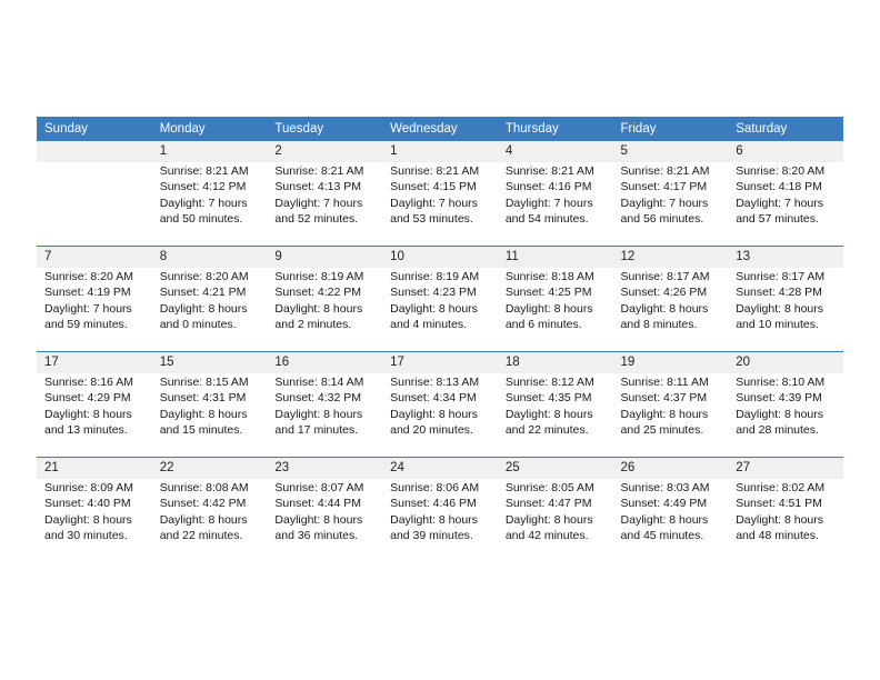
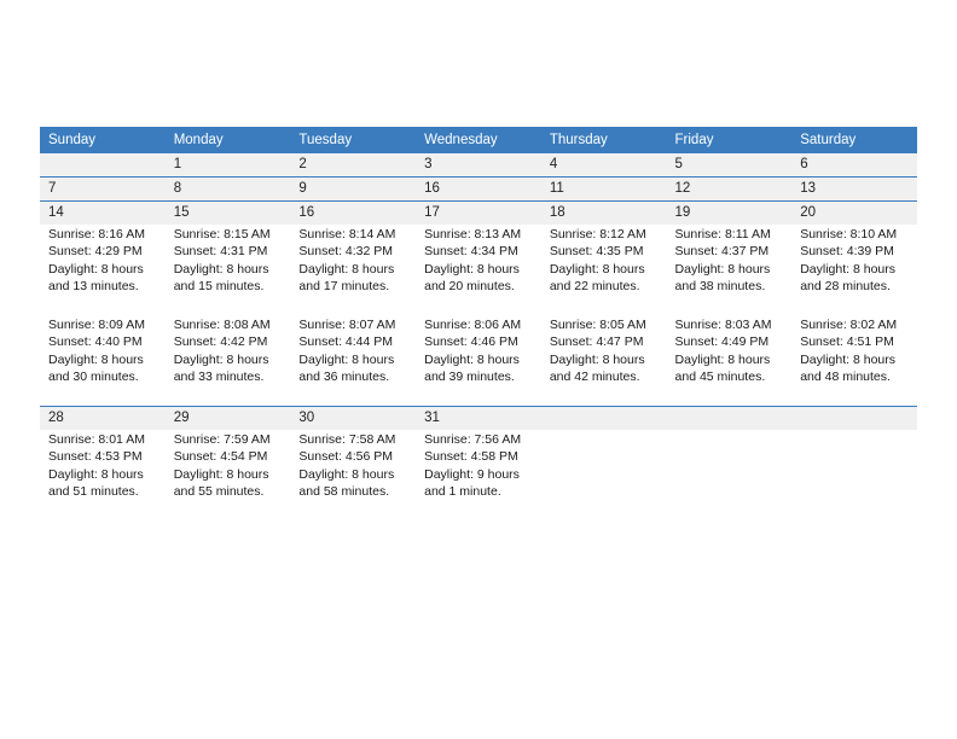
  Sunday	Monday	Tuesday	Wednesday	Thursday	Friday	Saturday
- 	1	2	1	4	5	6
+ 	1	2	3	4	5	6
- 	Sunrise: 8:21 AM Sunset: 4:12 PM Daylight: 7 hours and 50 minutes.	Sunrise: 8:21 AM Sunset: 4:13 PM Daylight: 7 hours and 52 minutes.	Sunrise: 8:21 AM Sunset: 4:15 PM Daylight: 7 hours and 53 minutes.	Sunrise: 8:21 AM Sunset: 4:16 PM Daylight: 7 hours and 54 minutes.	Sunrise: 8:21 AM Sunset: 4:17 PM Daylight: 7 hours and 56 minutes.	Sunrise: 8:20 AM Sunset: 4:18 PM Daylight: 7 hours and 57 minutes.
- 7	8	9	10	11	12	13
+ 7	8	9	16	11	12	13
- Sunrise: 8:20 AM Sunset: 4:19 PM Daylight: 7 hours and 59 minutes.	Sunrise: 8:20 AM Sunset: 4:21 PM Daylight: 8 hours and 0 minutes.	Sunrise: 8:19 AM Sunset: 4:22 PM Daylight: 8 hours and 2 minutes.	Sunrise: 8:19 AM Sunset: 4:23 PM Daylight: 8 hours and 4 minutes.	Sunrise: 8:18 AM Sunset: 4:25 PM Daylight: 8 hours and 6 minutes.	Sunrise: 8:17 AM Sunset: 4:26 PM Daylight: 8 hours and 8 minutes.	Sunrise: 8:17 AM Sunset: 4:28 PM Daylight: 8 hours and 10 minutes.
- 17	15	16	17	18	19	20
+ 14	15	16	17	18	19	20
- Sunrise: 8:16 AM Sunset: 4:29 PM Daylight: 8 hours and 13 minutes.	Sunrise: 8:15 AM Sunset: 4:31 PM Daylight: 8 hours and 15 minutes.	Sunrise: 8:14 AM Sunset: 4:32 PM Daylight: 8 hours and 17 minutes.	Sunrise: 8:13 AM Sunset: 4:34 PM Daylight: 8 hours and 20 minutes.	Sunrise: 8:12 AM Sunset: 4:35 PM Daylight: 8 hours and 22 minutes.	Sunrise: 8:11 AM Sunset: 4:37 PM Daylight: 8 hours and 25 minutes.	Sunrise: 8:10 AM Sunset: 4:39 PM Daylight: 8 hours and 28 minutes.
+ Sunrise: 8:16 AM Sunset: 4:29 PM Daylight: 8 hours and 13 minutes.	Sunrise: 8:15 AM Sunset: 4:31 PM Daylight: 8 hours and 15 minutes.	Sunrise: 8:14 AM Sunset: 4:32 PM Daylight: 8 hours and 17 minutes.	Sunrise: 8:13 AM Sunset: 4:34 PM Daylight: 8 hours and 20 minutes.	Sunrise: 8:12 AM Sunset: 4:35 PM Daylight: 8 hours and 22 minutes.	Sunrise: 8:11 AM Sunset: 4:37 PM Daylight: 8 hours and 38 minutes.	Sunrise: 8:10 AM Sunset: 4:39 PM Daylight: 8 hours and 28 minutes.
- 21	22	23	24	25	26	27
- Sunrise: 8:09 AM Sunset: 4:40 PM Daylight: 8 hours and 30 minutes.	Sunrise: 8:08 AM Sunset: 4:42 PM Daylight: 8 hours and 22 minutes.	Sunrise: 8:07 AM Sunset: 4:44 PM Daylight: 8 hours and 36 minutes.	Sunrise: 8:06 AM Sunset: 4:46 PM Daylight: 8 hours and 39 minutes.	Sunrise: 8:05 AM Sunset: 4:47 PM Daylight: 8 hours and 42 minutes.	Sunrise: 8:03 AM Sunset: 4:49 PM Daylight: 8 hours and 45 minutes.	Sunrise: 8:02 AM Sunset: 4:51 PM Daylight: 8 hours and 48 minutes.
+ Sunrise: 8:09 AM Sunset: 4:40 PM Daylight: 8 hours and 30 minutes.	Sunrise: 8:08 AM Sunset: 4:42 PM Daylight: 8 hours and 33 minutes.	Sunrise: 8:07 AM Sunset: 4:44 PM Daylight: 8 hours and 36 minutes.	Sunrise: 8:06 AM Sunset: 4:46 PM Daylight: 8 hours and 39 minutes.	Sunrise: 8:05 AM Sunset: 4:47 PM Daylight: 8 hours and 42 minutes.	Sunrise: 8:03 AM Sunset: 4:49 PM Daylight: 8 hours and 45 minutes.	Sunrise: 8:02 AM Sunset: 4:51 PM Daylight: 8 hours and 48 minutes.
+ 28	29	30	31
+ Sunrise: 8:01 AM Sunset: 4:53 PM Daylight: 8 hours and 51 minutes.	Sunrise: 7:59 AM Sunset: 4:54 PM Daylight: 8 hours and 55 minutes.	Sunrise: 7:58 AM Sunset: 4:56 PM Daylight: 8 hours and 58 minutes.	Sunrise: 7:56 AM Sunset: 4:58 PM Daylight: 9 hours and 1 minute.
